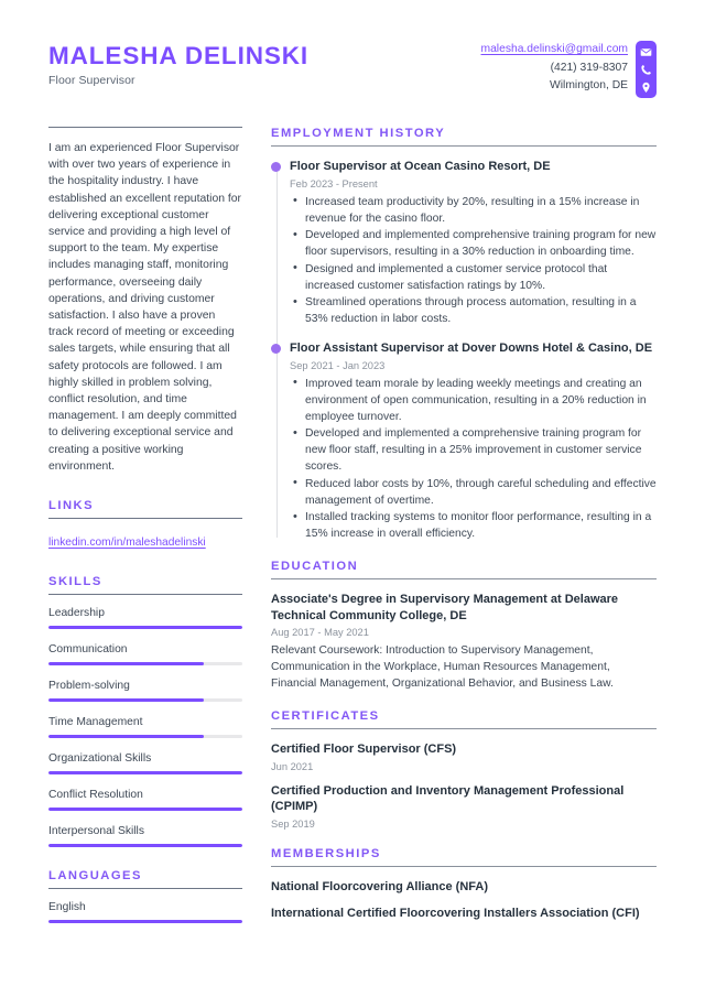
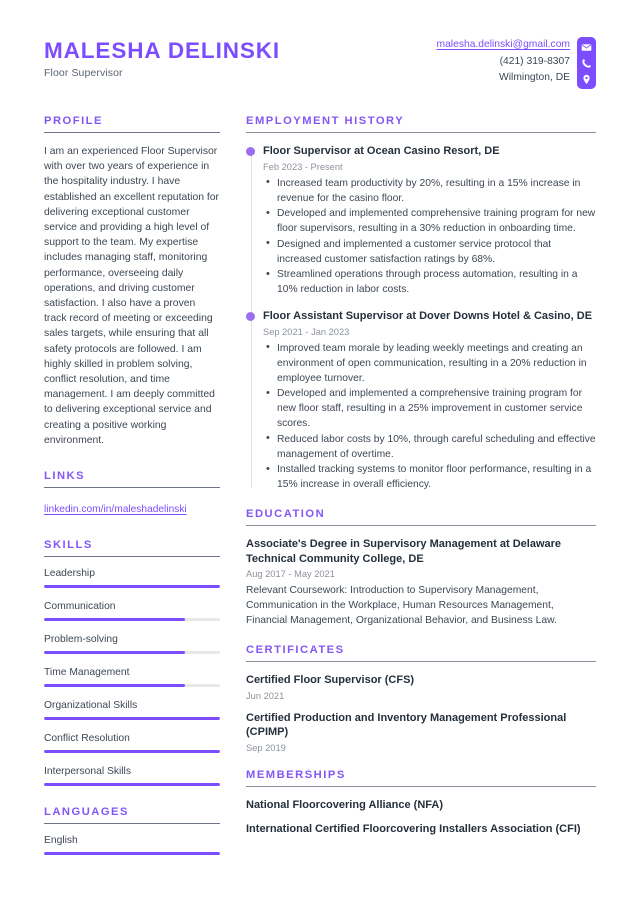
  MALESHA DELINSKI
  Floor Supervisor
  malesha.delinski@gmail.com
  (421) 319-8307
  Wilmington, DE
+ PROFILE
  I am an experienced Floor Supervisor with over two years of experience in the hospitality industry. I have established an excellent reputation for delivering exceptional customer service and providing a high level of support to the team. My expertise includes managing staff, monitoring performance, overseeing daily operations, and driving customer satisfaction. I also have a proven track record of meeting or exceeding sales targets, while ensuring that all safety protocols are followed. I am highly skilled in problem solving, conflict resolution, and time management. I am deeply committed to delivering exceptional service and creating a positive working environment.
  LINKS
  linkedin.com/in/maleshadelinski
  SKILLS
  Leadership
  Communication
  Problem-solving
  Time Management
  Organizational Skills
  Conflict Resolution
  Interpersonal Skills
  LANGUAGES
  English
  EMPLOYMENT HISTORY
  Floor Supervisor at Ocean Casino Resort, DE
  Feb 2023 - Present
  Increased team productivity by 20%, resulting in a 15% increase in revenue for the casino floor.
  Developed and implemented comprehensive training program for new floor supervisors, resulting in a 30% reduction in onboarding time.
- Designed and implemented a customer service protocol that increased customer satisfaction ratings by 10%.
+ Designed and implemented a customer service protocol that increased customer satisfaction ratings by 68%.
- Streamlined operations through process automation, resulting in a 53% reduction in labor costs.
+ Streamlined operations through process automation, resulting in a 10% reduction in labor costs.
  Floor Assistant Supervisor at Dover Downs Hotel & Casino, DE
  Sep 2021 - Jan 2023
  Improved team morale by leading weekly meetings and creating an environment of open communication, resulting in a 20% reduction in employee turnover.
  Developed and implemented a comprehensive training program for new floor staff, resulting in a 25% improvement in customer service scores.
  Reduced labor costs by 10%, through careful scheduling and effective management of overtime.
  Installed tracking systems to monitor floor performance, resulting in a 15% increase in overall efficiency.
  EDUCATION
  Associate's Degree in Supervisory Management at Delaware Technical Community College, DE
  Aug 2017 - May 2021
  Relevant Coursework: Introduction to Supervisory Management, Communication in the Workplace, Human Resources Management, Financial Management, Organizational Behavior, and Business Law.
  CERTIFICATES
  Certified Floor Supervisor (CFS)
  Jun 2021
  Certified Production and Inventory Management Professional (CPIMP)
  Sep 2019
  MEMBERSHIPS
  National Floorcovering Alliance (NFA)
  International Certified Floorcovering Installers Association (CFI)
